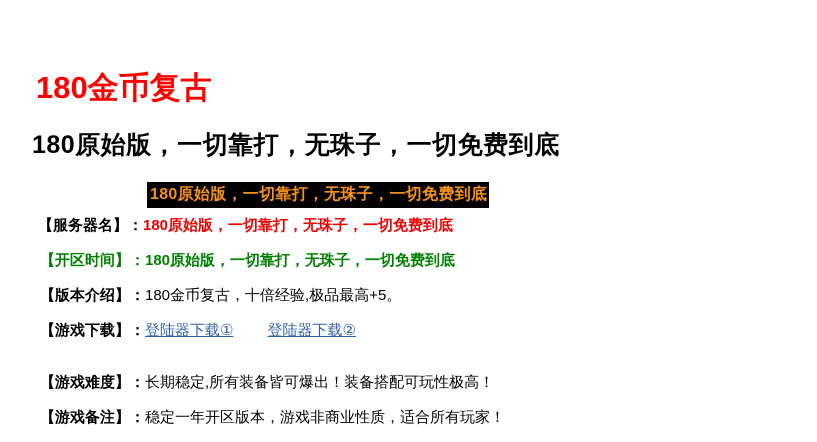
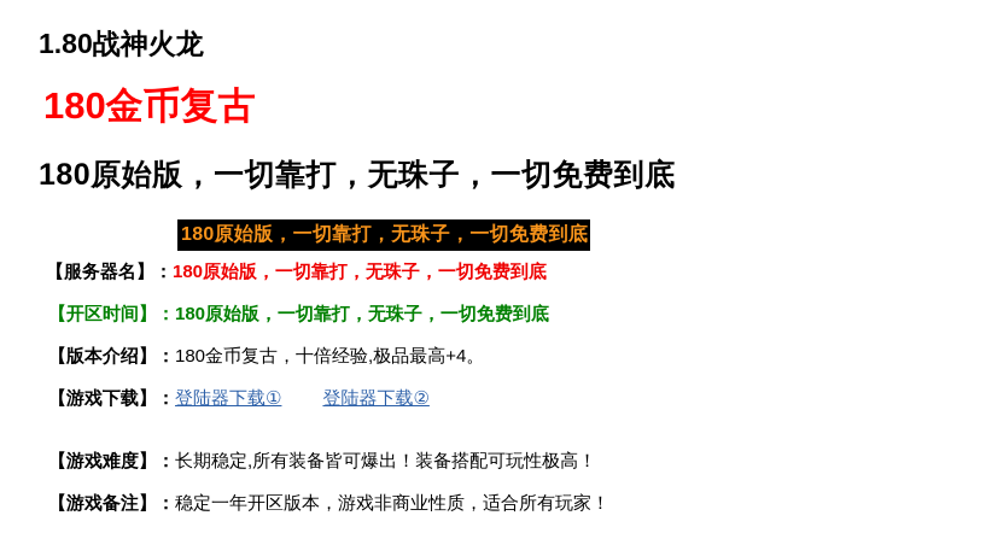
+ 1.80战神火龙
  180金币复古
  180原始版，一切靠打，无珠子，一切免费到底
  180原始版，一切靠打，无珠子，一切免费到底
  【服务器名】：180原始版，一切靠打，无珠子，一切免费到底
  【开区时间】：180原始版，一切靠打，无珠子，一切免费到底
- 【版本介绍】：180金币复古，十倍经验,极品最高+5。
+ 【版本介绍】：180金币复古，十倍经验,极品最高+4。
  【游戏下载】：登陆器下载① 登陆器下载②
  【游戏难度】：长期稳定,所有装备皆可爆出！装备搭配可玩性极高！
  【游戏备注】：稳定一年开区版本，游戏非商业性质，适合所有玩家！
